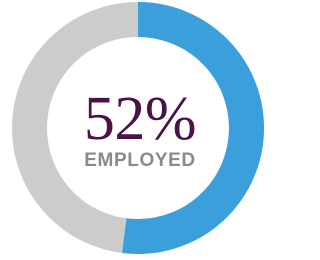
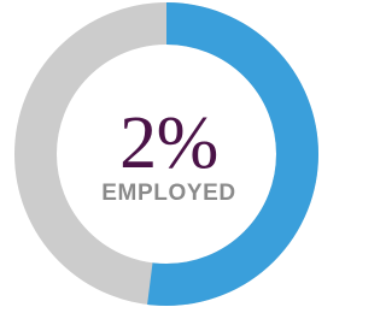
- 52%
+ 2%
  EMPLOYED
